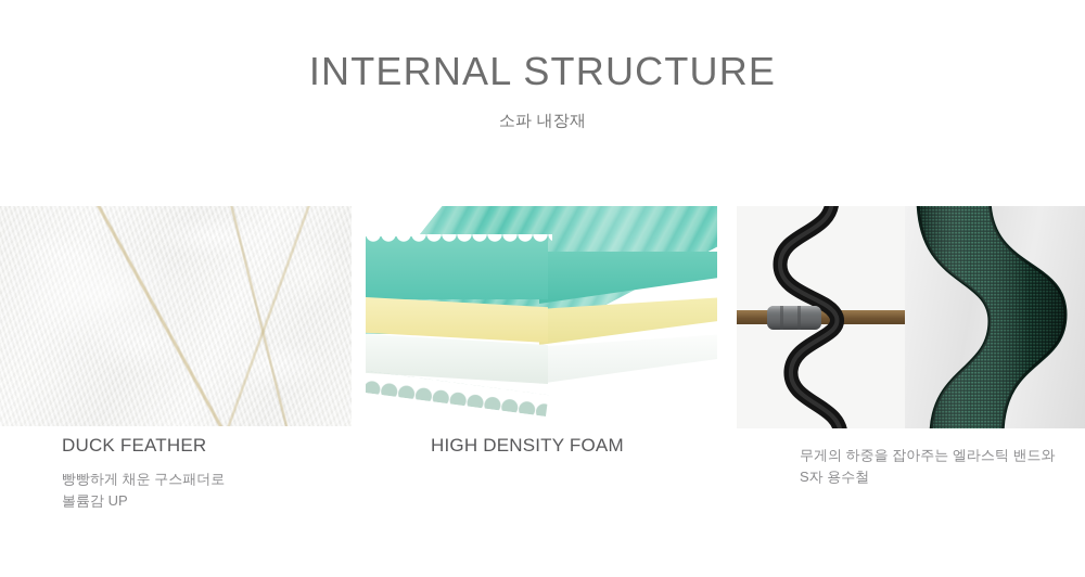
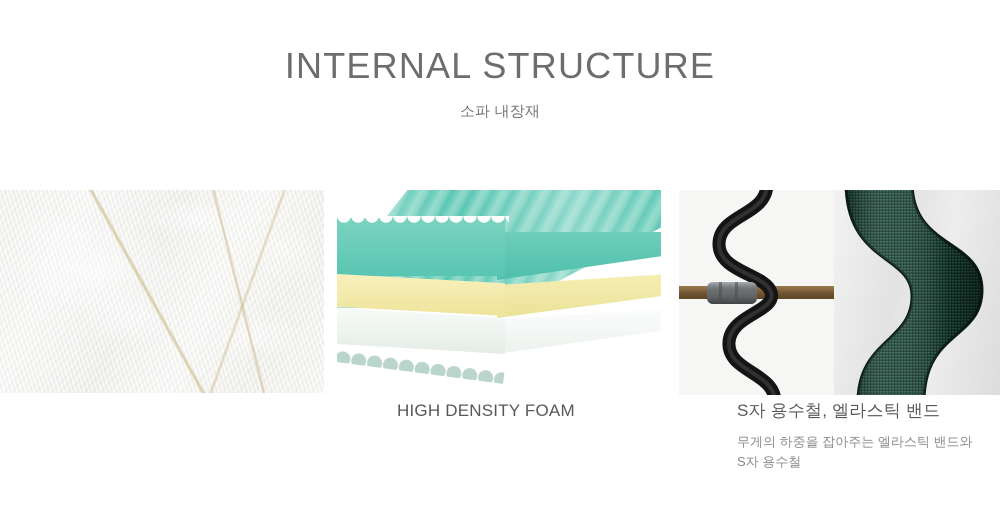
  INTERNAL STRUCTURE
  소파 내장재
- DUCK FEATHER
- 빵빵하게 채운 구스패더로
- 볼륨감 UP
  HIGH DENSITY FOAM
+ S자 용수철, 엘라스틱 밴드
  무게의 하중을 잡아주는 엘라스틱 밴드와
  S자 용수철
